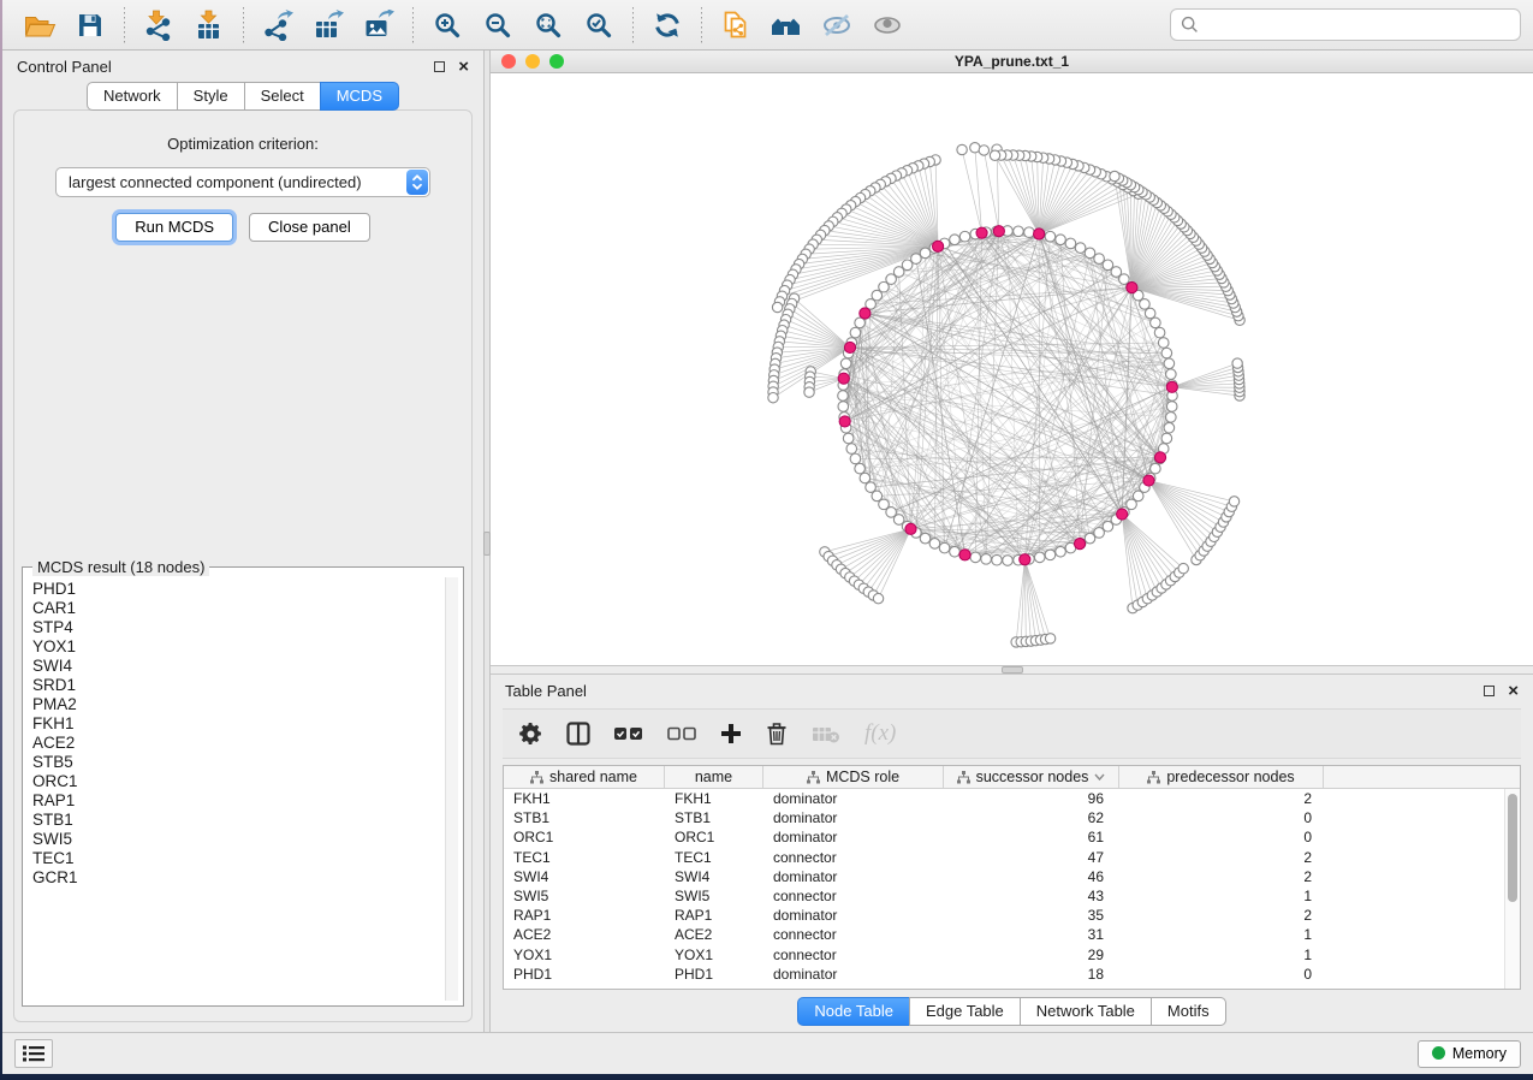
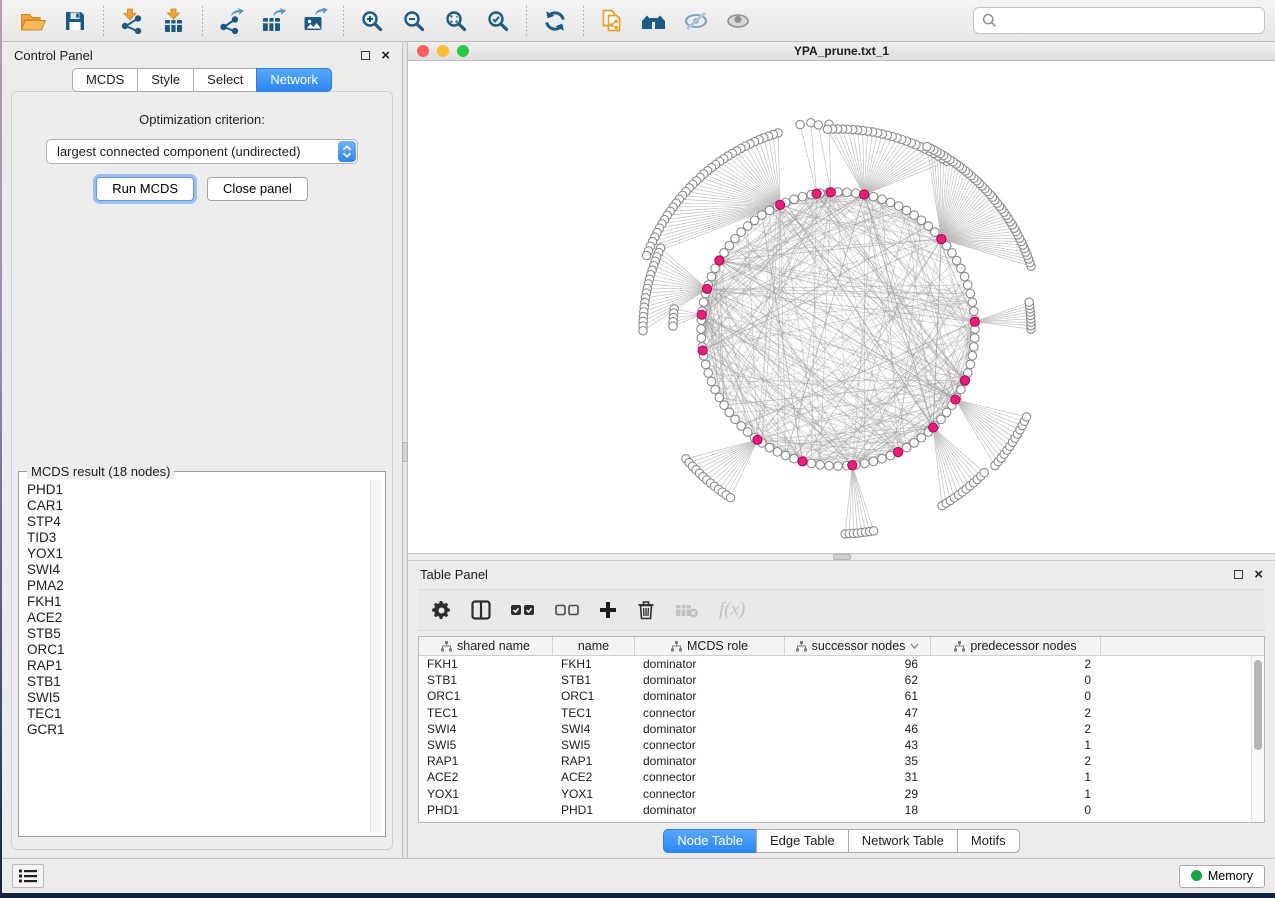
  Control Panel
  ×
- Network
+ MCDS
  Style
  Select
- MCDS
+ Network
  Optimization criterion:
  largest connected component (undirected)
  Run MCDS
  Close panel
  MCDS result (18 nodes)
  PHD1
  CAR1
  STP4
+ TID3
  YOX1
  SWI4
- SRD1
  PMA2
  FKH1
  ACE2
  STB5
  ORC1
  RAP1
  STB1
  SWI5
  TEC1
  GCR1
  YPA_prune.txt_1
  Table Panel
  ×
  f(x)
  shared name
  name
  MCDS role
  successor nodes
  predecessor nodes
  FKH1
  FKH1
  dominator
  96
  2
  STB1
  STB1
  dominator
  62
  0
  ORC1
  ORC1
  dominator
  61
  0
  TEC1
  TEC1
  connector
  47
  2
  SWI4
  SWI4
  dominator
  46
  2
  SWI5
  SWI5
  connector
  43
  1
  RAP1
  RAP1
  dominator
  35
  2
  ACE2
  ACE2
  connector
  31
  1
  YOX1
  YOX1
  connector
  29
  1
  PHD1
  PHD1
  dominator
  18
  0
  Node Table
  Edge Table
  Network Table
  Motifs
  Memory
